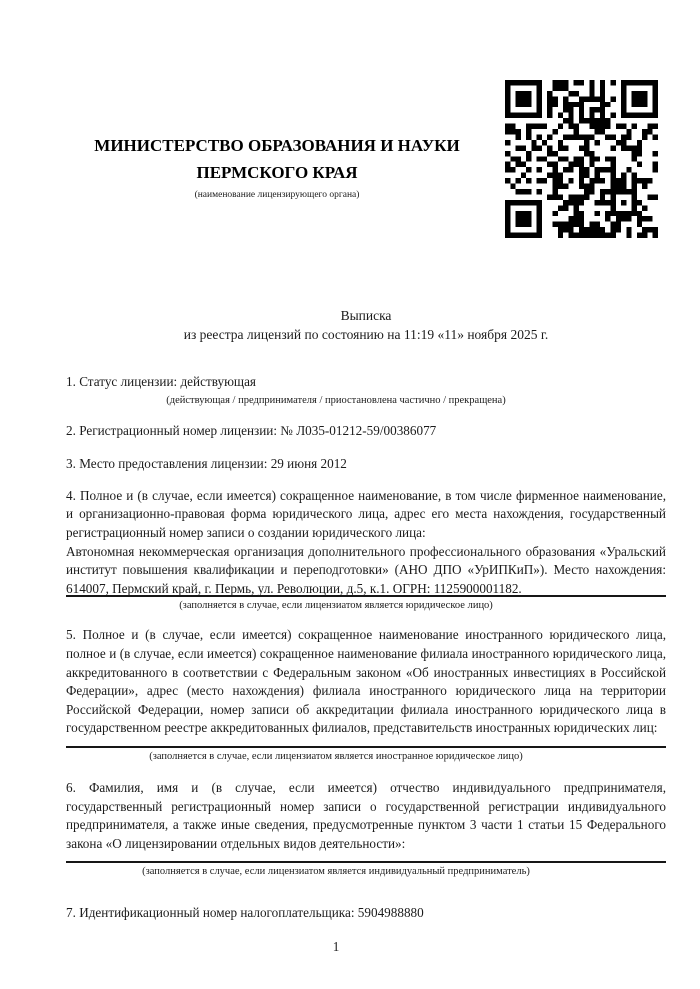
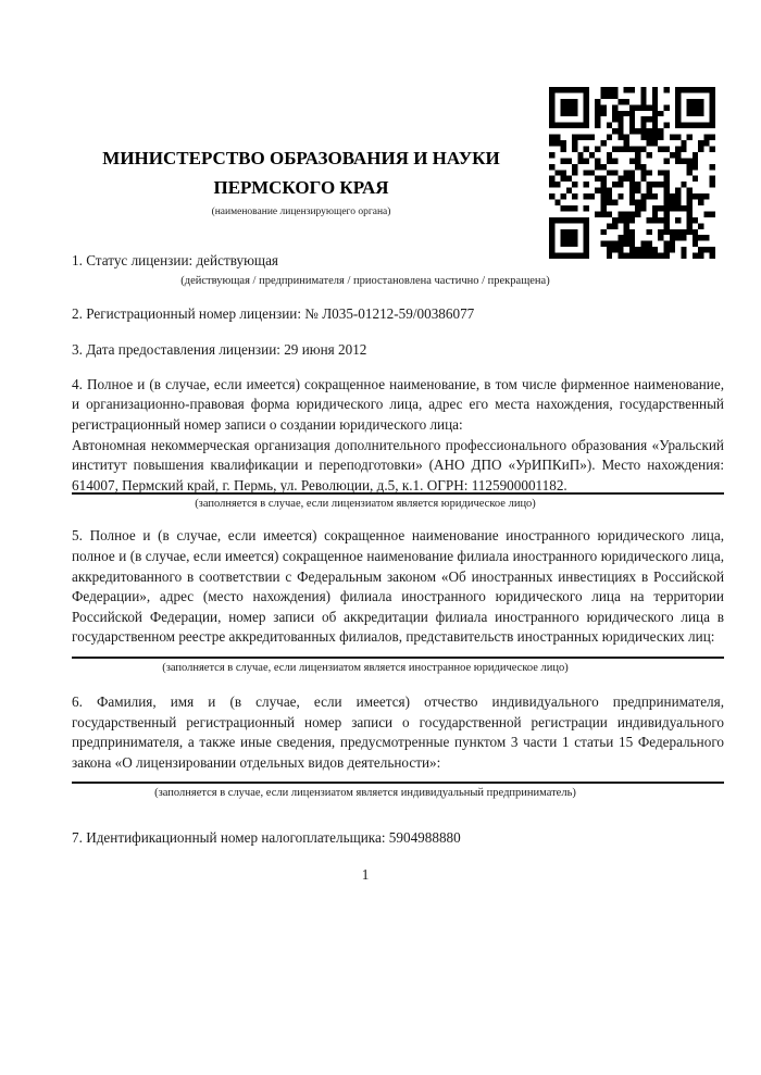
  МИНИСТЕРСТВО ОБРАЗОВАНИЯ И НАУКИ
  ПЕРМСКОГО КРАЯ
  (наименование лицензирующего органа)
- Выписка
- из реестра лицензий по состоянию на 11:19 «11» ноября 2025 г.
  1. Статус лицензии: действующая
  (действующая / предпринимателя / приостановлена частично / прекращена)
  2. Регистрационный номер лицензии: № Л035-01212-59/00386077
- 3. Место предоставления лицензии: 29 июня 2012
+ 3. Дата предоставления лицензии: 29 июня 2012
  4. Полное и (в случае, если имеется) сокращенное наименование, в том числе фирменное наименование, и организационно-правовая форма юридического лица, адрес его места нахождения, государственный регистрационный номер записи о создании юридического лица:
  Автономная некоммерческая организация дополнительного профессионального образования «Уральский институт повышения квалификации и переподготовки» (АНО ДПО «УрИПКиП»). Место нахождения: 614007, Пермский край, г. Пермь, ул. Революции, д.5, к.1. ОГРН: 1125900001182.
  (заполняется в случае, если лицензиатом является юридическое лицо)
  5. Полное и (в случае, если имеется) сокращенное наименование иностранного юридического лица, полное и (в случае, если имеется) сокращенное наименование филиала иностранного юридического лица, аккредитованного в соответствии с Федеральным законом «Об иностранных инвестициях в Российской Федерации», адрес (место нахождения) филиала иностранного юридического лица на территории Российской Федерации, номер записи об аккредитации филиала иностранного юридического лица в государственном реестре аккредитованных филиалов, представительств иностранных юридических лиц:
  (заполняется в случае, если лицензиатом является иностранное юридическое лицо)
  6. Фамилия, имя и (в случае, если имеется) отчество индивидуального предпринимателя, государственный регистрационный номер записи о государственной регистрации индивидуального предпринимателя, а также иные сведения, предусмотренные пунктом 3 части 1 статьи 15 Федерального закона «О лицензировании отдельных видов деятельности»:
  (заполняется в случае, если лицензиатом является индивидуальный предприниматель)
  7. Идентификационный номер налогоплательщика: 5904988880
  1
